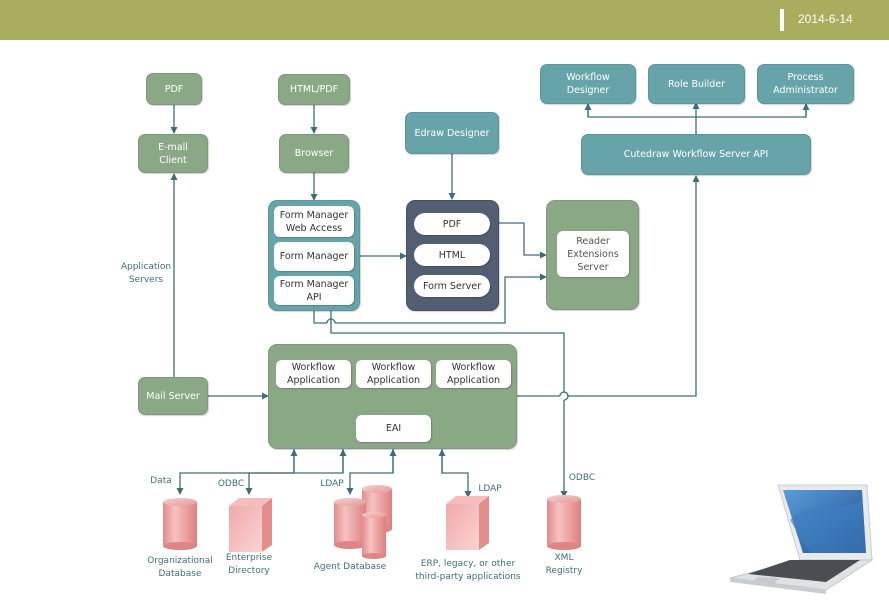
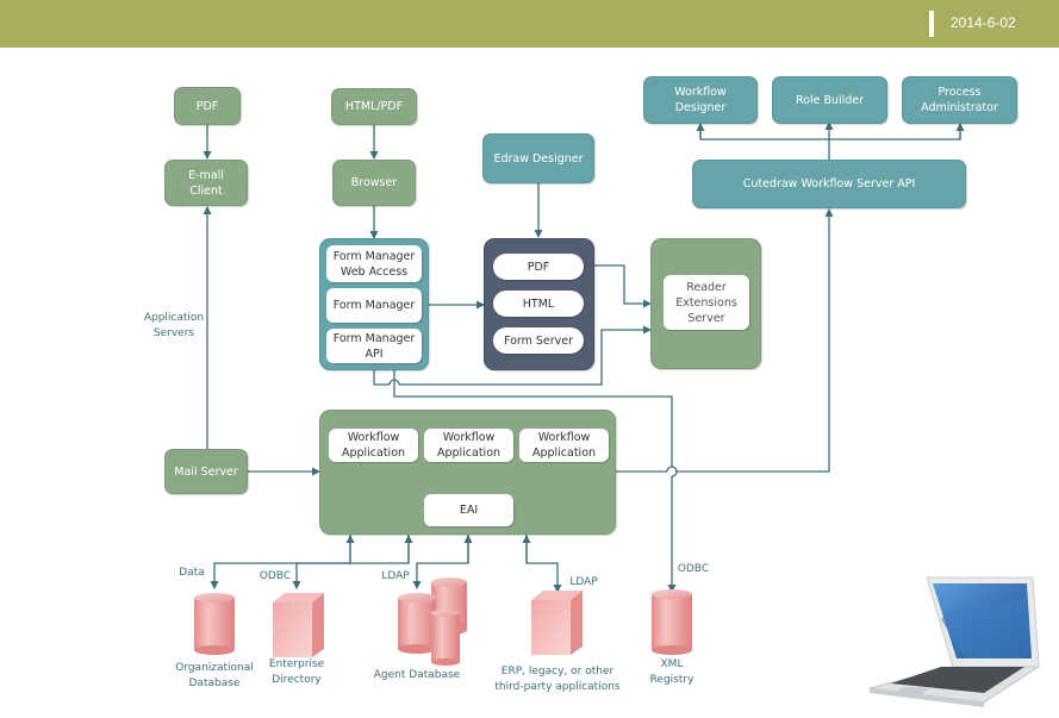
- 2014-6-14
+ 2014-6-02
  PDF
  E-mall
  Client
  Application
  Servers
  HTML/PDF
  Browser
  Edraw Designer
  Workflow
  Designer
  Role Builder
  Process
  Administrator
  Cutedraw Workflow Server API
  Form Manager
  Web Access
  Form Manager
  Form Manager
  API
  PDF
  HTML
  Form Server
  Reader
  Extensions
  Server
  Mail Server
  Workflow
  Application
  Workflow
  Application
  Workflow
  Application
  EAI
  Data
  ODBC
  LDAP
  LDAP
  ODBC
  Organizational
  Database
  Enterprise
  Directory
  Agent Database
  ERP, legacy, or other
  third-party applications
  XML
  Registry
